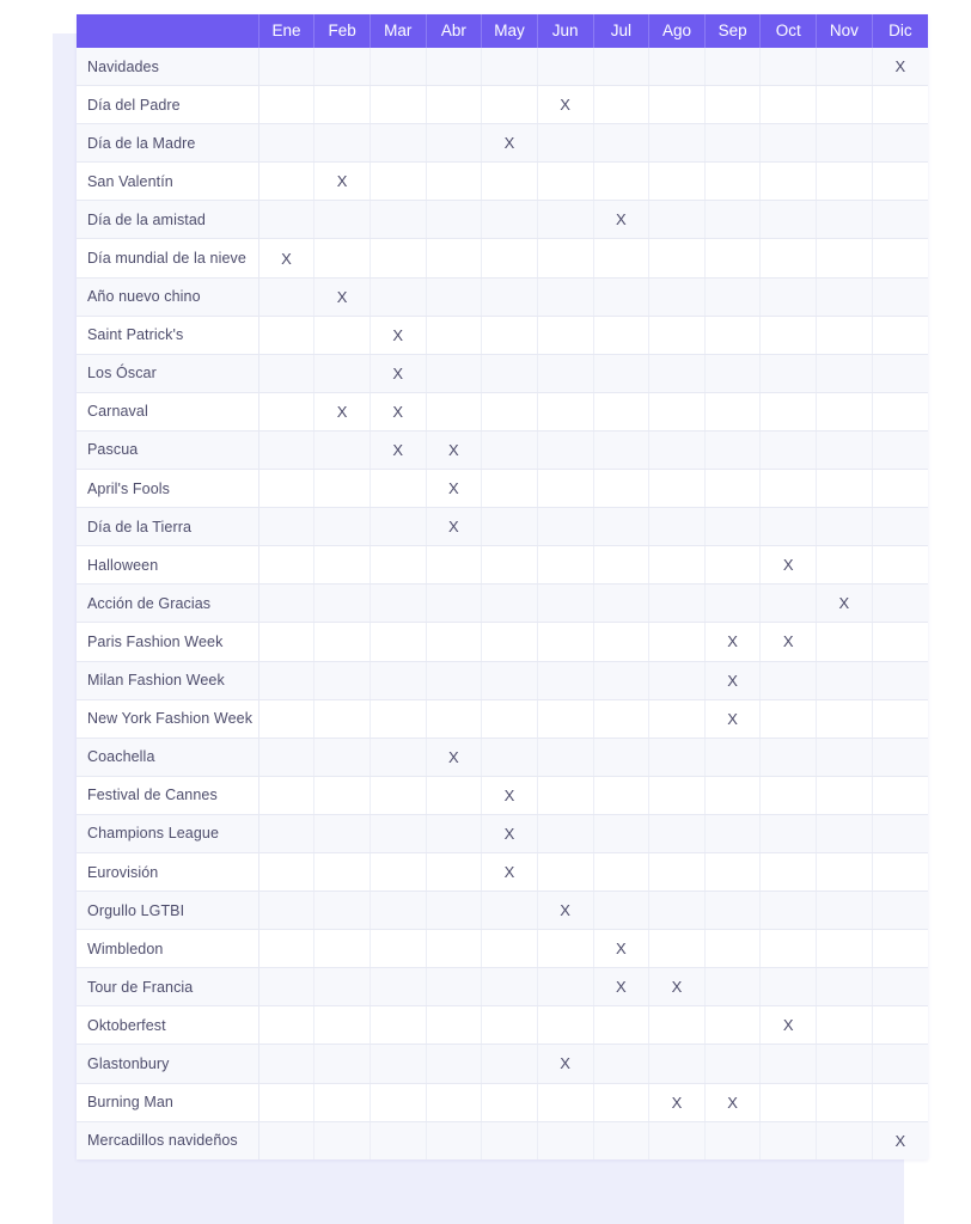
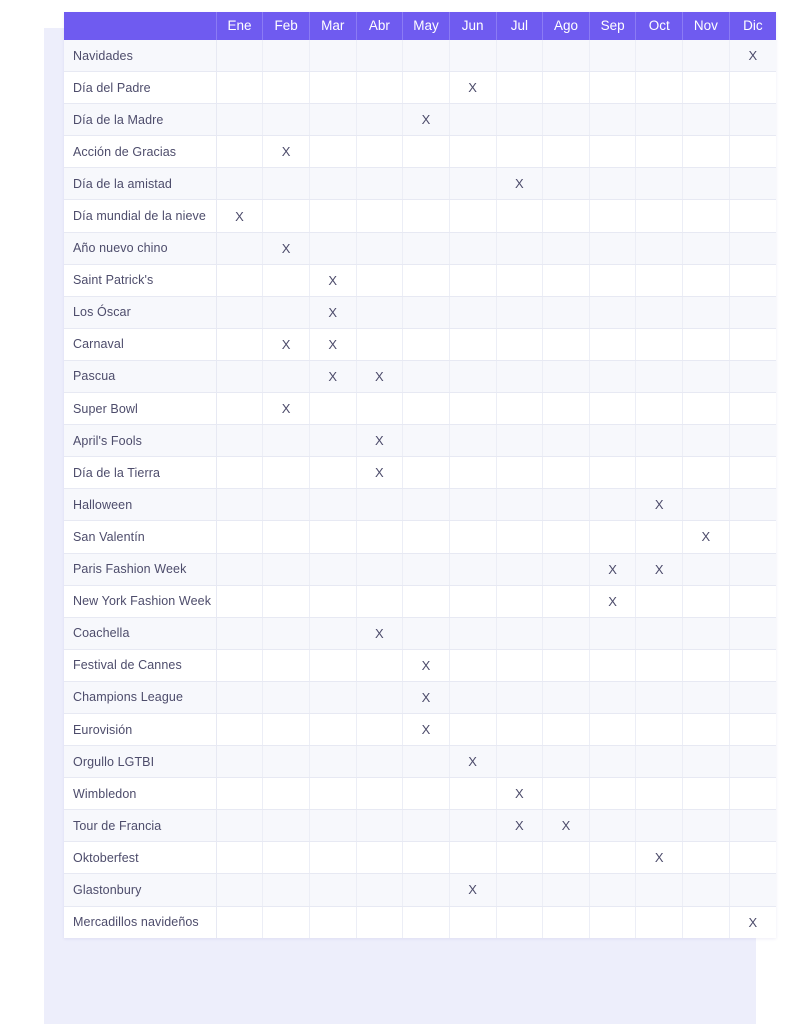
  	Ene	Feb	Mar	Abr	May	Jun	Jul	Ago	Sep	Oct	Nov	Dic
  Navidades												X
  Día del Padre						X
  Día de la Madre					X
- San Valentín		X
+ Acción de Gracias		X
  Día de la amistad							X
  Día mundial de la nieve	X
  Año nuevo chino		X
  Saint Patrick's			X
  Los Óscar			X
  Carnaval		X	X
  Pascua			X	X
+ Super Bowl		X
  April's Fools				X
  Día de la Tierra				X
  Halloween										X
- Acción de Gracias											X
+ San Valentín											X
  Paris Fashion Week									X	X
- Milan Fashion Week									X
  New York Fashion Week									X
  Coachella				X
  Festival de Cannes					X
  Champions League					X
  Eurovisión					X
  Orgullo LGTBI						X
  Wimbledon							X
  Tour de Francia							X	X
  Oktoberfest										X
  Glastonbury						X
- Burning Man								X	X
  Mercadillos navideños												X
